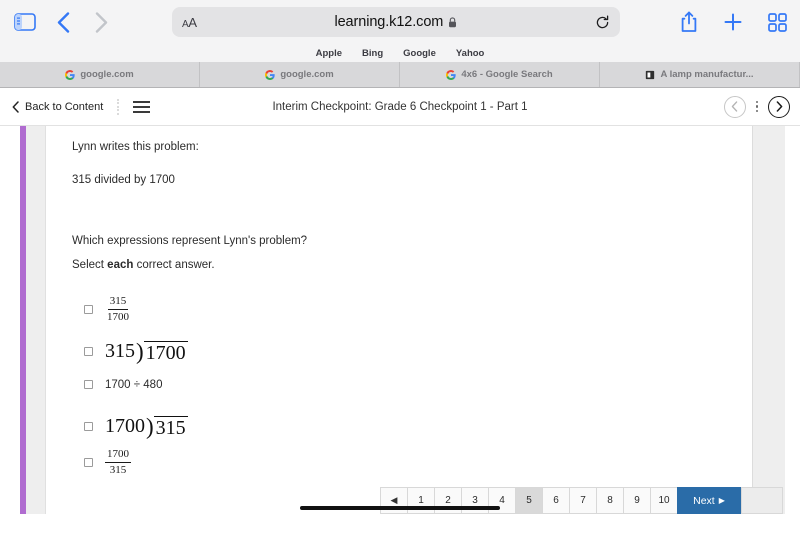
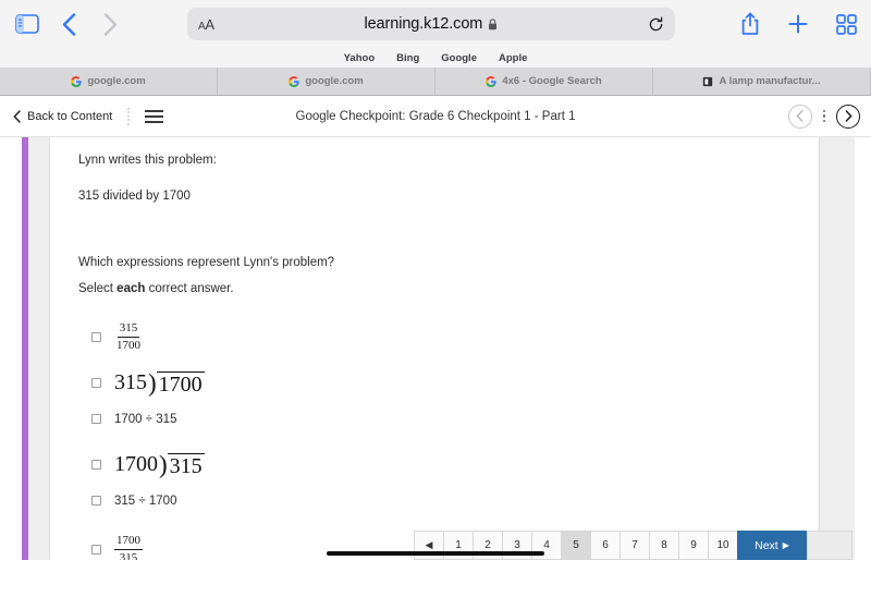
  AA
  learning.k12.com
- Apple
+ Yahoo
  Bing
  Google
- Yahoo
+ Apple
  google.com
  google.com
  4x6 - Google Search
  A lamp manufactur...
  Back to Content
- Interim Checkpoint: Grade 6 Checkpoint 1 - Part 1
+ Google Checkpoint: Grade 6 Checkpoint 1 - Part 1
  Lynn writes this problem:
  315 divided by 1700
  Which expressions represent Lynn's problem?
  Select each correct answer.
  315
  1700
  315
  )
  1700
- 1700 ÷ 480
+ 1700 ÷ 315
  1700
  )
  315
+ 315 ÷ 1700
  1700
  315
  ◀
  1
  2
  3
  4
  5
  6
  7
  8
  9
  10
  Next
  ▶
